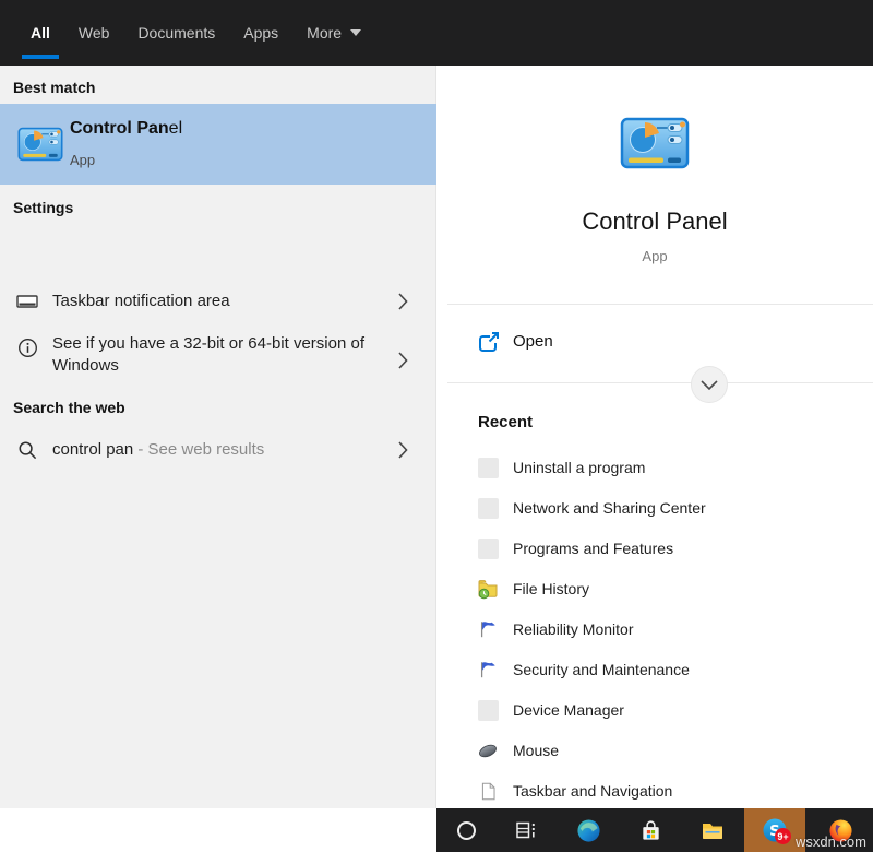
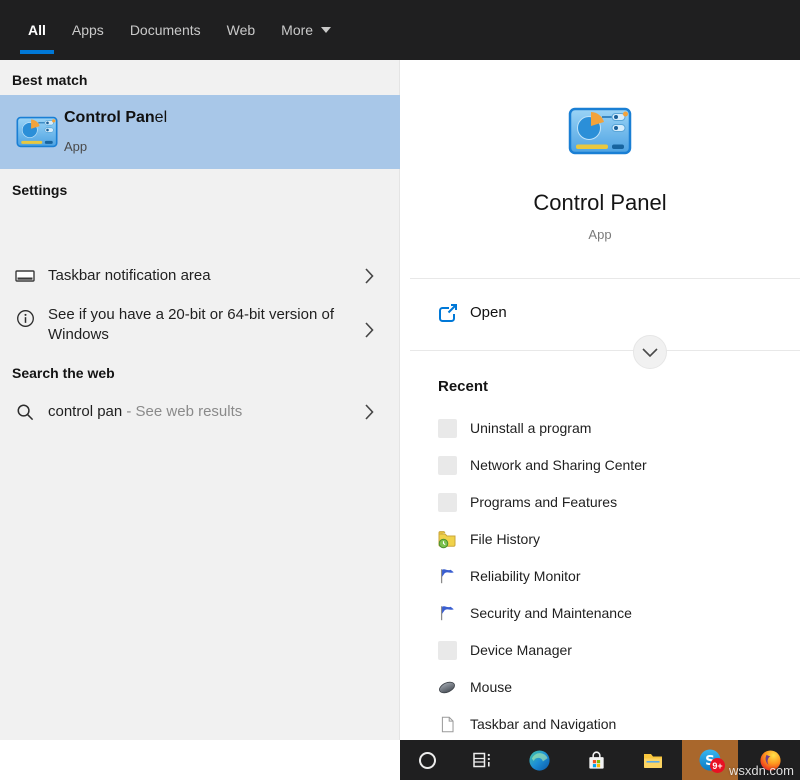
  All
- Web
+ Apps
  Documents
- Apps
+ Web
  More
  Best match
  Control Panel
  App
  Settings
  Taskbar notification area
- See if you have a 32-bit or 64-bit version of Windows
+ See if you have a 20-bit or 64-bit version of Windows
  Search the web
  control pan - See web results
  Control Panel
  App
  Open
  Recent
  Uninstall a program
  Network and Sharing Center
  Programs and Features
  File History
  Reliability Monitor
  Security and Maintenance
  Device Manager
  Mouse
  Taskbar and Navigation
  9+
  wsxdn.com
